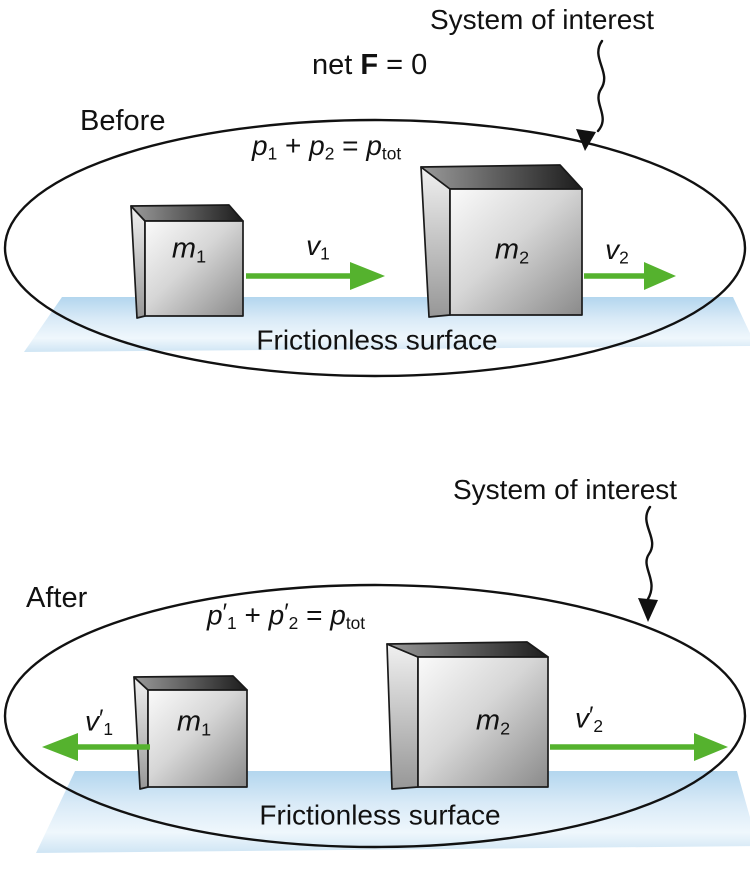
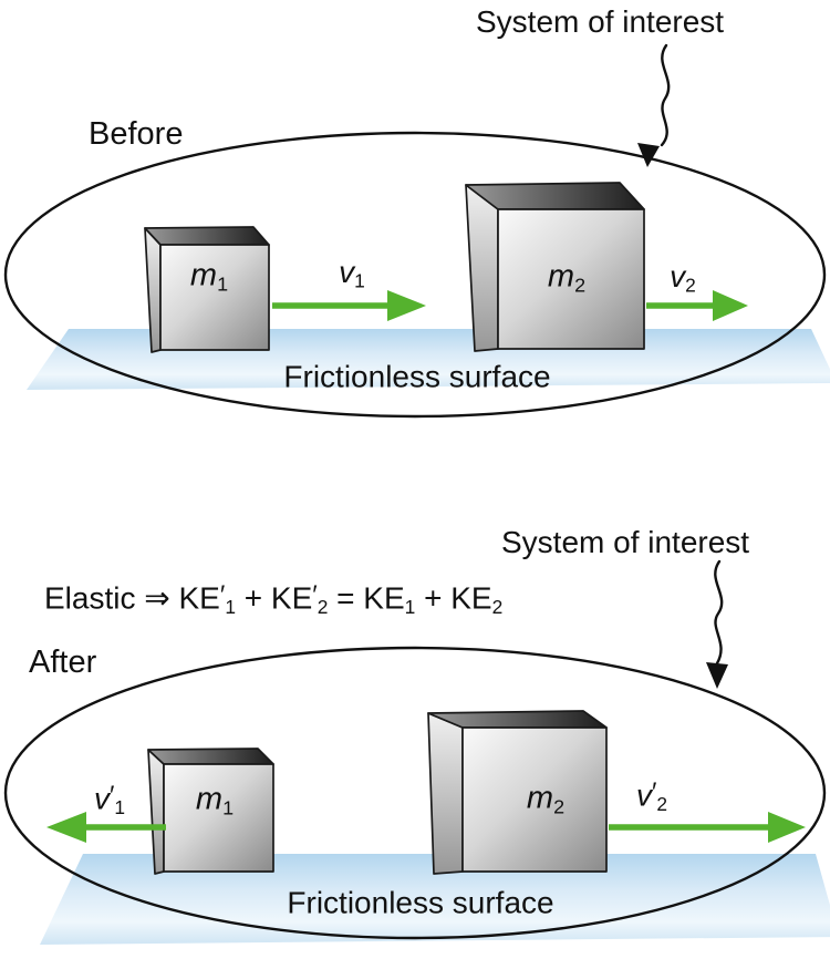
  System of interest
- net F = 0
  Before
- p1 + p2 = ptot
  m1
  v1
  m2
  v2
  Frictionless surface
  System of interest
+ Elastic ⇒ KE′1 + KE′2 = KE1 + KE2
  After
- p′1 + p′2 = ptot
  v′1
  m1
  m2
  v′2
  Frictionless surface
